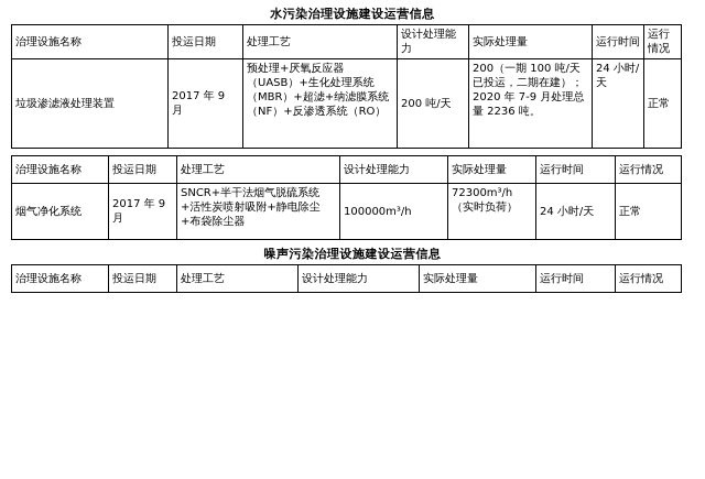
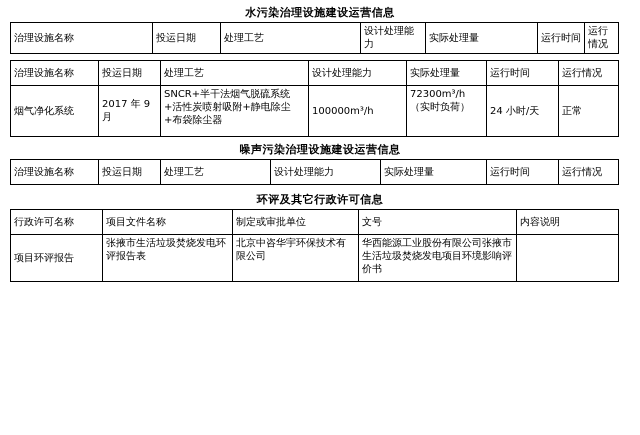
  水污染治理设施建设运营信息
  治理设施名称	投运日期	处理工艺	设计处理能力	实际处理量	运行时间	运行情况
- 垃圾渗滤液处理装置	2017 年 9 月	预处理+厌氧反应器（UASB）+生化处理系统（MBR）+超滤+纳滤膜系统（NF）+反渗透系统（RO）	200 吨/天	200（一期 100 吨/天已投运，二期在建）；2020 年 7-9 月处理总量 2236 吨。	24 小时/天	正常
  治理设施名称	投运日期	处理工艺	设计处理能力	实际处理量	运行时间	运行情况
  烟气净化系统	2017 年 9 月	SNCR+半干法烟气脱硫系统+活性炭喷射吸附+静电除尘+布袋除尘器	100000m³/h	72300m³/h（实时负荷）	24 小时/天	正常
  噪声污染治理设施建设运营信息
  治理设施名称	投运日期	处理工艺	设计处理能力	实际处理量	运行时间	运行情况
+ 环评及其它行政许可信息
+ 行政许可名称	项目文件名称	制定或审批单位	文号	内容说明
+ 项目环评报告	张掖市生活垃圾焚烧发电环评报告表	北京中咨华宇环保技术有限公司	华西能源工业股份有限公司张掖市生活垃圾焚烧发电项目环境影响评价书
